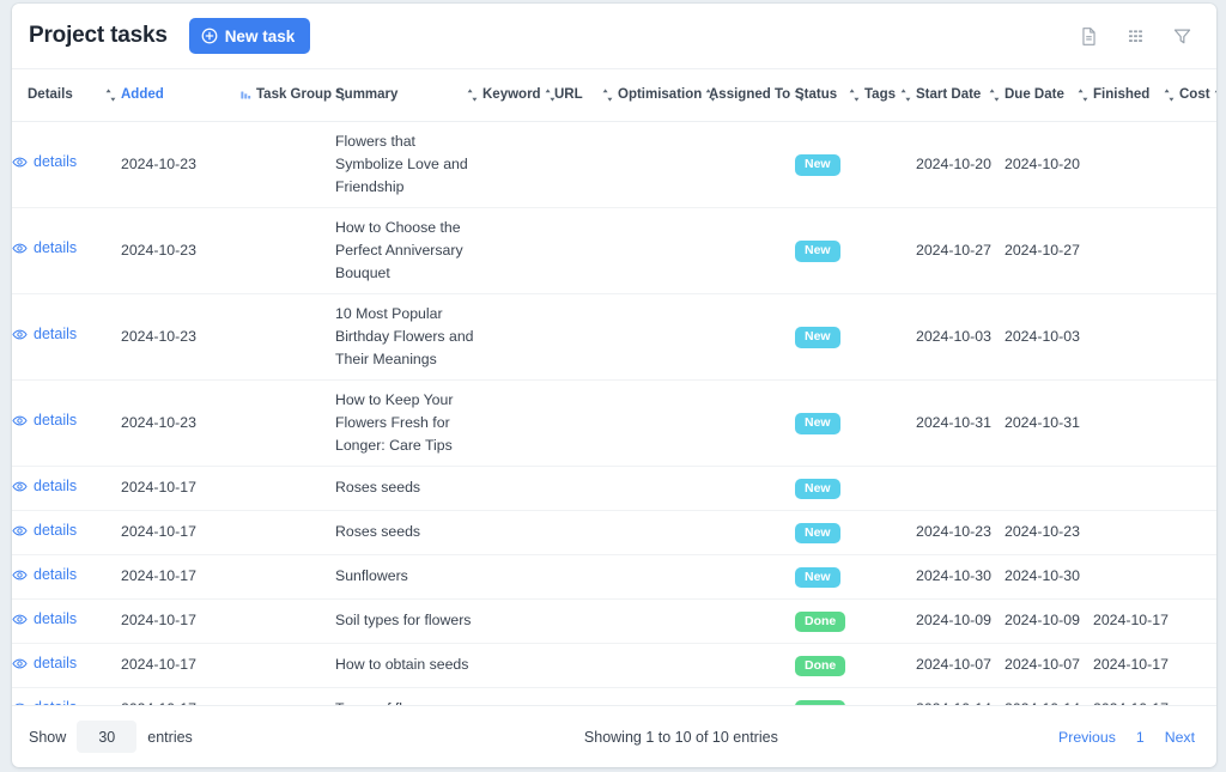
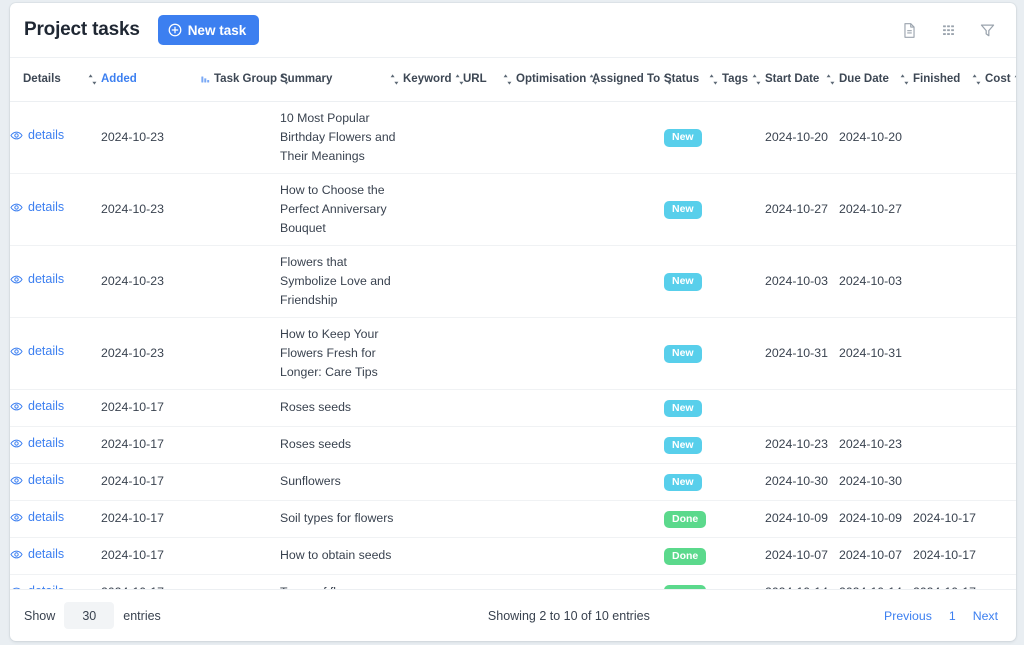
  Project tasks
  New task
  Details	Added	Task Group	Summary	Keyword	URL	Optimisation	Assigned To	Status	Tags	Start Date	Due Date	Finished	Cost
- details	2024-10-23		Flowers that Symbolize Love and Friendship					New		2024-10-20	2024-10-20
+ details	2024-10-23		10 Most Popular Birthday Flowers and Their Meanings					New		2024-10-20	2024-10-20
  details	2024-10-23		How to Choose the Perfect Anniversary Bouquet					New		2024-10-27	2024-10-27
- details	2024-10-23		10 Most Popular Birthday Flowers and Their Meanings					New		2024-10-03	2024-10-03
+ details	2024-10-23		Flowers that Symbolize Love and Friendship					New		2024-10-03	2024-10-03
  details	2024-10-23		How to Keep Your Flowers Fresh for Longer: Care Tips					New		2024-10-31	2024-10-31
  details	2024-10-17		Roses seeds					New
  details	2024-10-17		Roses seeds					New		2024-10-23	2024-10-23
  details	2024-10-17		Sunflowers					New		2024-10-30	2024-10-30
  details	2024-10-17		Soil types for flowers					Done		2024-10-09	2024-10-09	2024-10-17
  details	2024-10-17		How to obtain seeds					Done		2024-10-07	2024-10-07	2024-10-17
  Show
  30
  entries
- Showing 1 to 10 of 10 entries
+ Showing 2 to 10 of 10 entries
  Previous
  1
  Next
